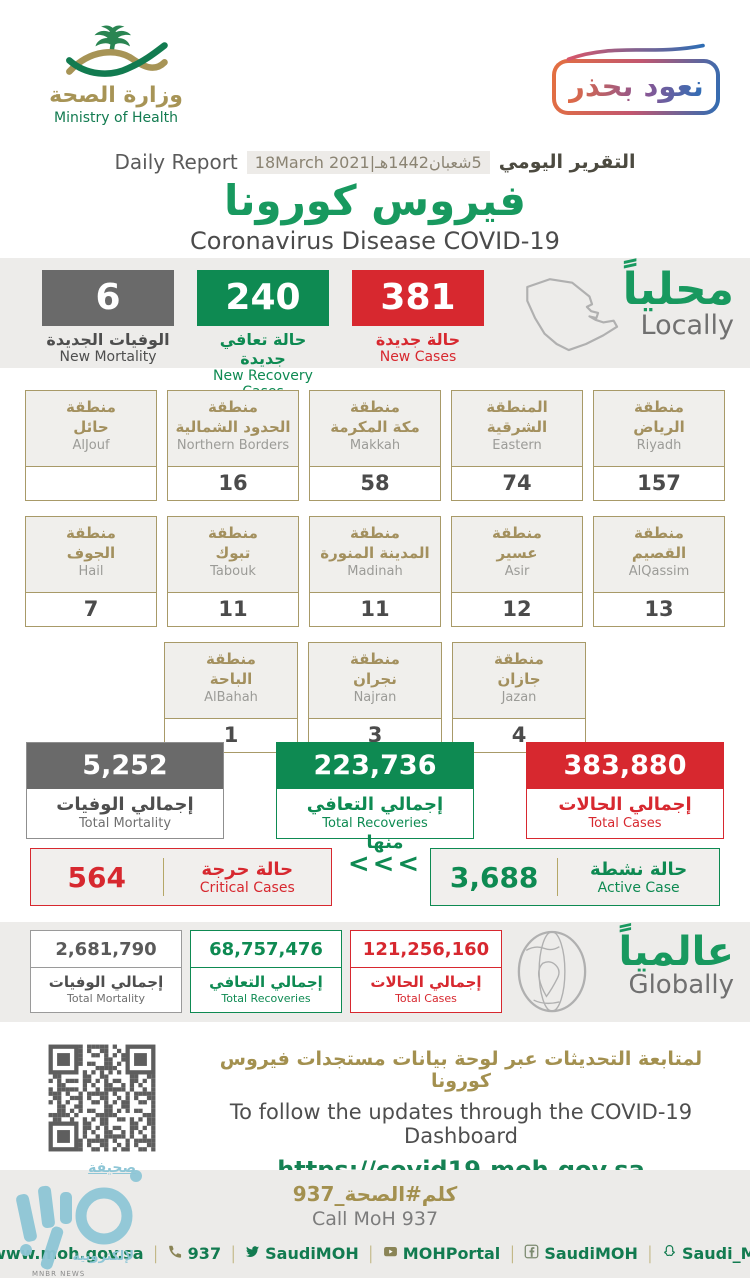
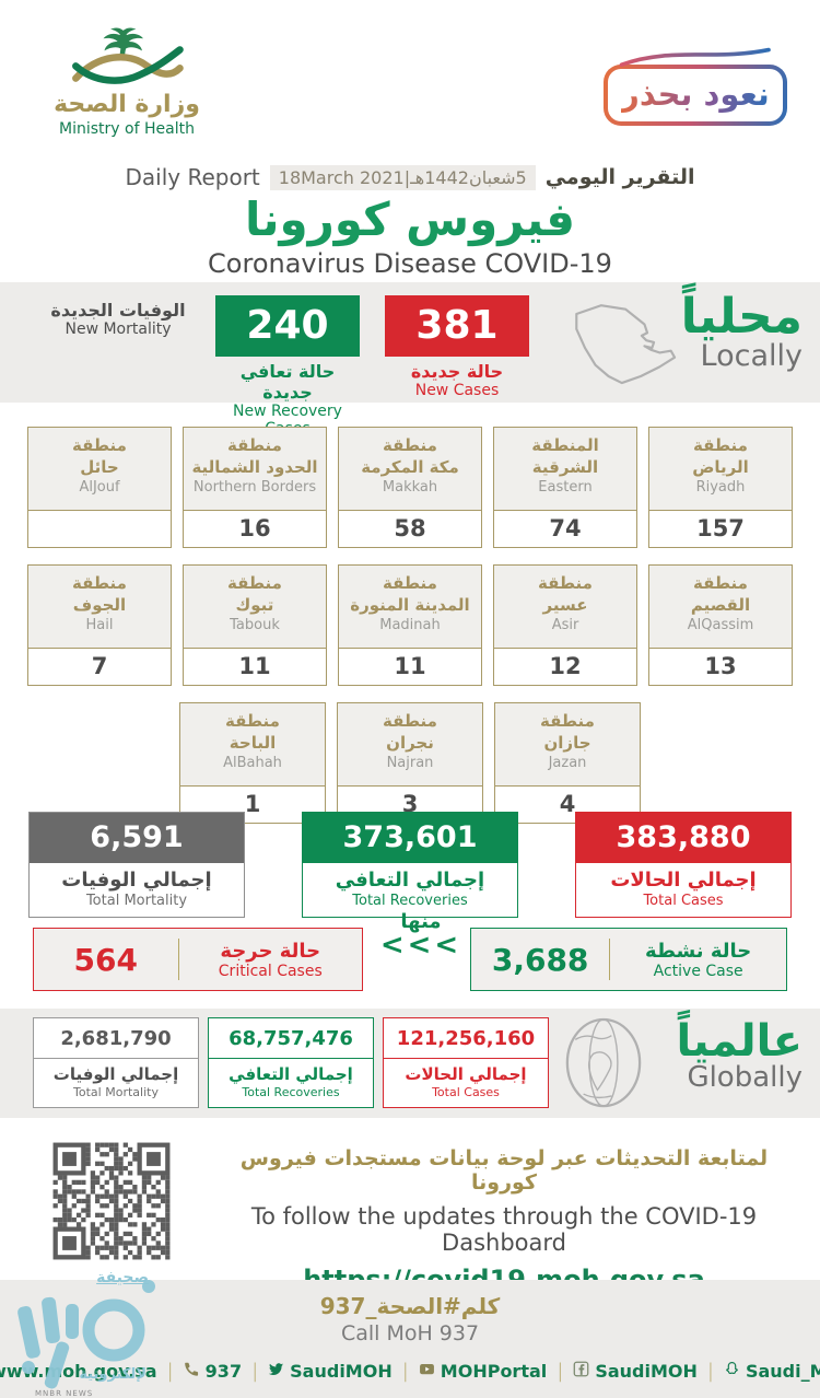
  وزارة الصحة
  Ministry of Health
  نعود بحذر
  Daily Report
  18March 2021| 5شعبان1442هـ
  التقرير اليومي
  فيروس كورونا
  Coronavirus Disease COVID-19
- 6
  الوفيات الجديدة
  New Mortality
  240
  حالة تعافي جديدة
  381
  حالة جديدة
  New Cases
  محلياً
  Locally
  منطقة
  حائل
  AlJouf
  منطقة
  الحدود الشمالية
  Northern Borders
  16
  منطقة
  مكة المكرمة
  Makkah
  58
  المنطقة
  الشرقية
  Eastern
  74
  منطقة
  الرياض
  Riyadh
  157
  منطقة
  الجوف
  Hail
  7
  منطقة
  تبوك
  Tabouk
  11
  منطقة
  المدينة المنورة
  Madinah
  11
  منطقة
  عسير
  Asir
  12
  منطقة
  القصيم
  AlQassim
  13
  منطقة
  الباحة
  AlBahah
  1
  منطقة
  نجران
  Najran
  3
  منطقة
  جازان
  Jazan
  4
- 5,252
+ 6,591
  إجمالي الوفيات
  Total Mortality
- 223,736
+ 373,601
  إجمالي التعافي
  Total Recoveries
  383,880
  إجمالي الحالات
  Total Cases
  564
  حالة حرجة
  Critical Cases
  منها
  <<<
  3,688
  حالة نشطة
  Active Case
  2,681,790
  إجمالي الوفيات
  Total Mortality
  68,757,476
  إجمالي التعافي
  Total Recoveries
  121,256,160
  إجمالي الحالات
  Total Cases
  عالمياً
  Globally
  لمتابعة التحديثات عبر لوحة بيانات مستجدات فيروس كورونا
  To follow the updates through the COVID-19 Dashboard
  كلم#الصحة_937
  Call MoH 937
  w.oh.gov.sa
  |
  937
  |
  SaudiMOH
  |
  MOHPortal
  |
  SaudiMOH
  |
  Saudi_M
  صحيفة
  لإلكترونية
  MNBR NEWS
